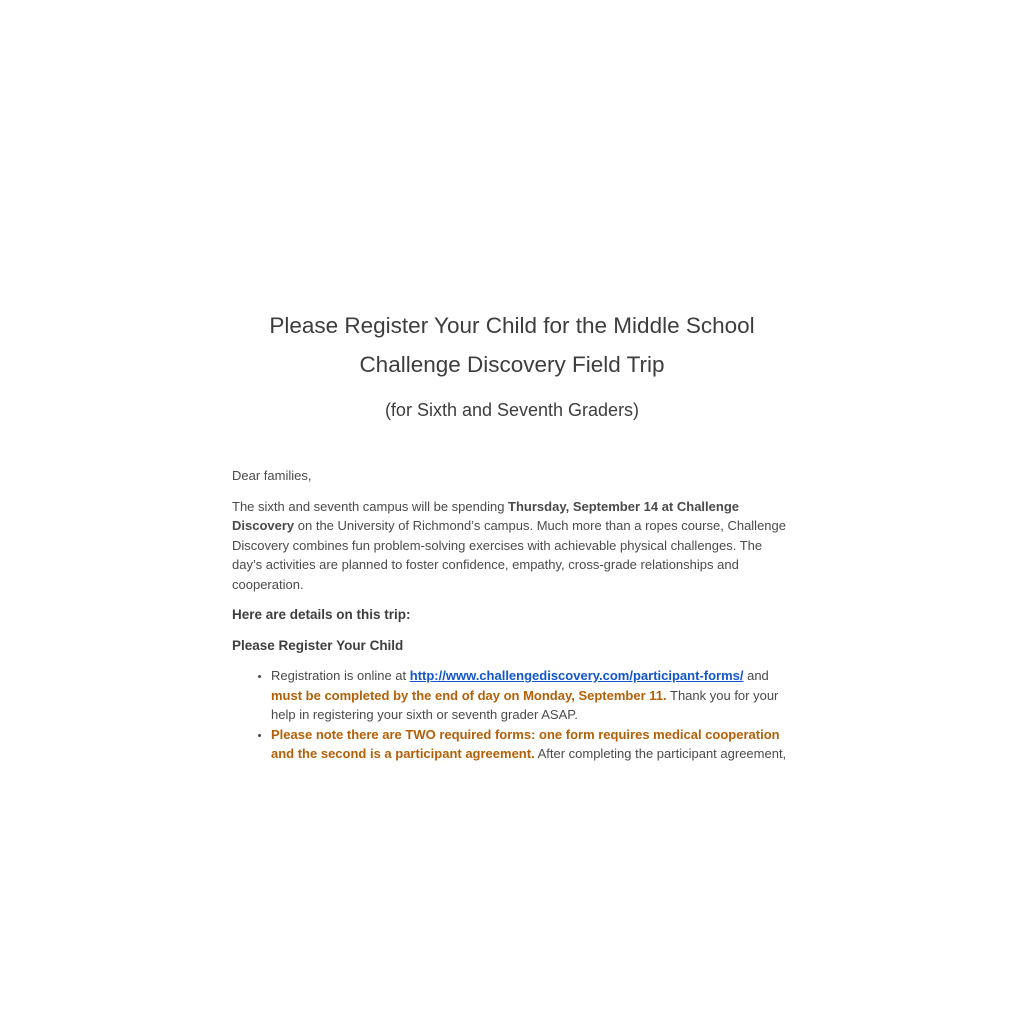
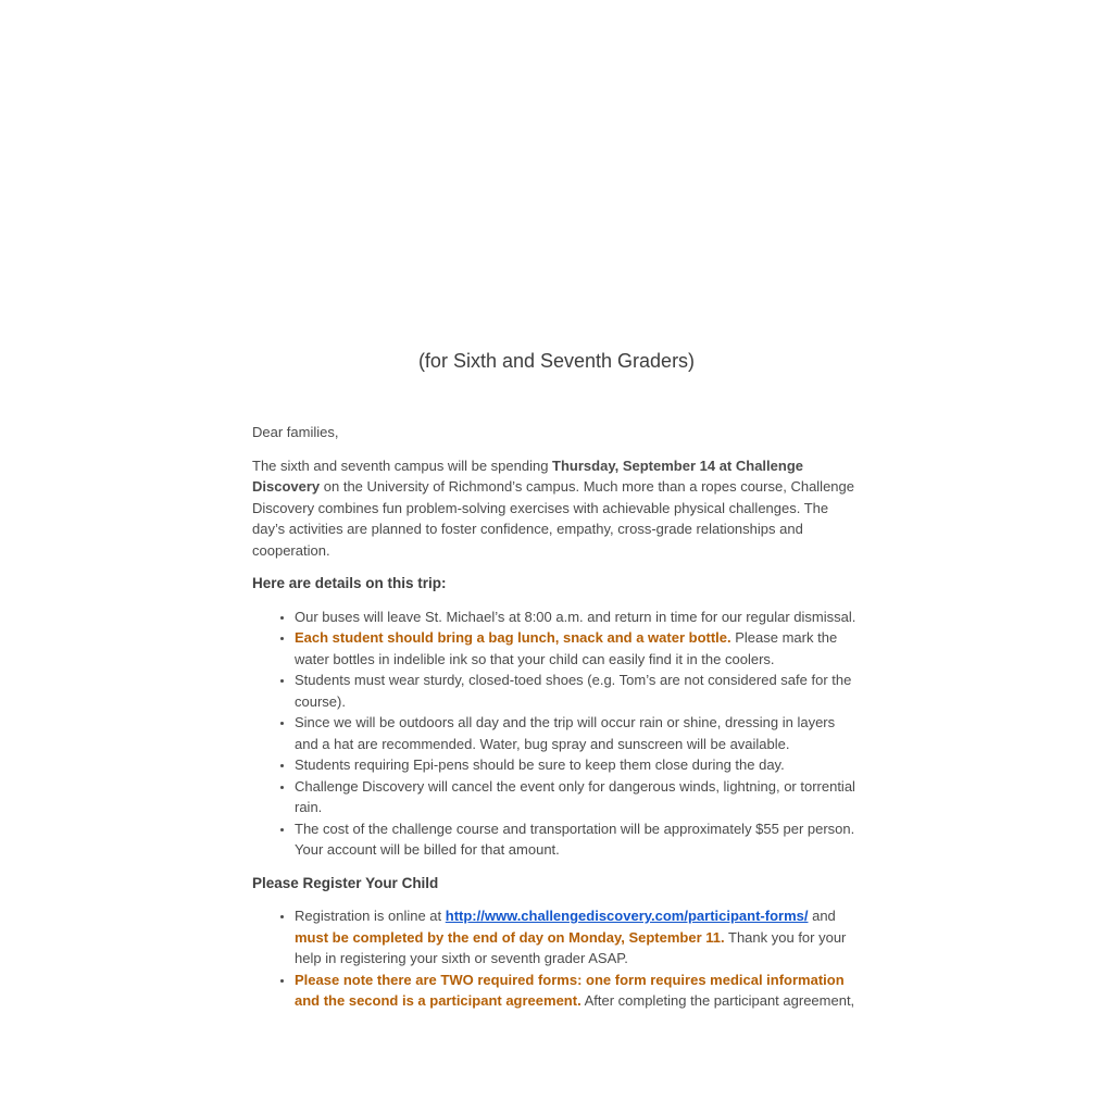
- Please Register Your Child for the Middle School
- Challenge Discovery Field Trip
  (for Sixth and Seventh Graders)
  Dear families,
  The sixth and seventh campus will be spending Thursday, September 14 at Challenge Discovery on the University of Richmond’s campus. Much more than a ropes course, Challenge Discovery combines fun problem-solving exercises with achievable physical challenges. The day’s activities are planned to foster confidence, empathy, cross-grade relationships and cooperation.
  Here are details on this trip:
+ Our buses will leave St. Michael’s at 8:00 a.m. and return in time for our regular dismissal.
+ Each student should bring a bag lunch, snack and a water bottle. Please mark the water bottles in indelible ink so that your child can easily find it in the coolers.
+ Students must wear sturdy, closed-toed shoes (e.g. Tom’s are not considered safe for the course).
+ Since we will be outdoors all day and the trip will occur rain or shine, dressing in layers and a hat are recommended. Water, bug spray and sunscreen will be available.
+ Students requiring Epi-pens should be sure to keep them close during the day.
+ Challenge Discovery will cancel the event only for dangerous winds, lightning, or torrential rain.
+ The cost of the challenge course and transportation will be approximately $55 per person. Your account will be billed for that amount.
  Please Register Your Child
  Registration is online at http://www.challengediscovery.com/participant-forms/ and must be completed by the end of day on Monday, September 11. Thank you for your help in registering your sixth or seventh grader ASAP.
- Please note there are TWO required forms: one form requires medical cooperation and the second is a participant agreement. After completing the participant agreement,
+ Please note there are TWO required forms: one form requires medical information and the second is a participant agreement. After completing the participant agreement,
